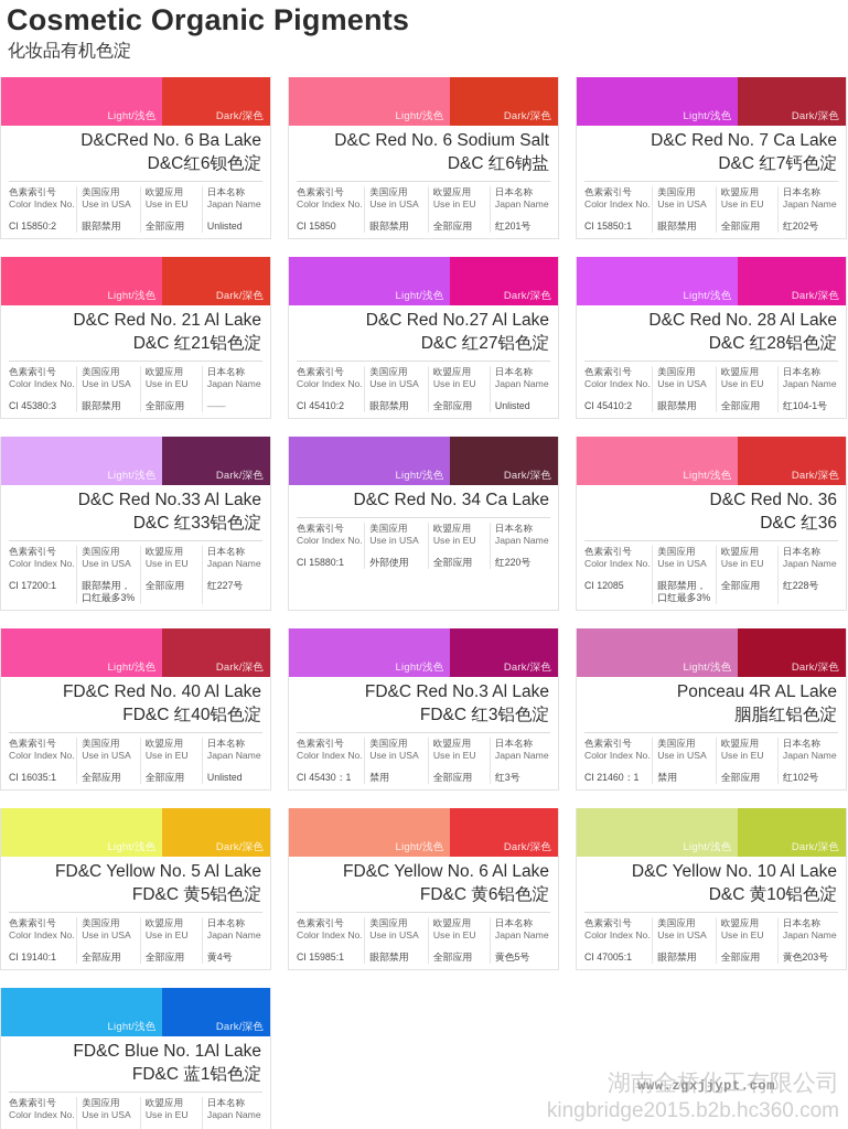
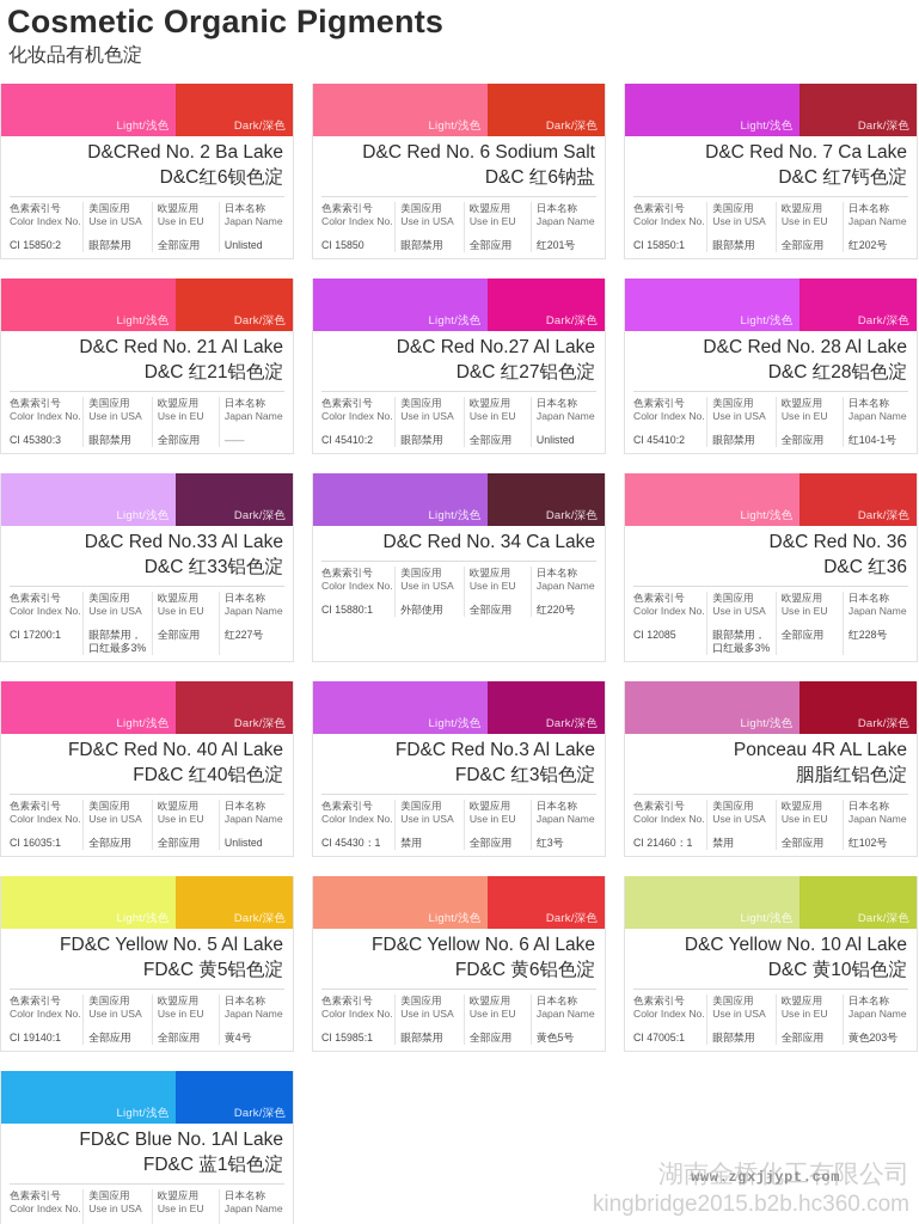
  Cosmetic Organic Pigments
  化妆品有机色淀
  Light/浅色
  Dark/深色
- D&CRed No. 6 Ba Lake
+ D&CRed No. 2 Ba Lake
  D&C红6钡色淀
  色素索引号
  Color Index No.
  CI 15850:2
  美国应用
  Use in USA
  眼部禁用
  欧盟应用
  Use in EU
  全部应用
  日本名称
  Japan Name
  Unlisted
  Light/浅色
  Dark/深色
  D&C Red No. 6 Sodium Salt
  D&C 红6钠盐
  色素索引号
  Color Index No.
  CI 15850
  美国应用
  Use in USA
  眼部禁用
  欧盟应用
  Use in EU
  全部应用
  日本名称
  Japan Name
  红201号
  Light/浅色
  Dark/深色
  D&C Red No. 7 Ca Lake
  D&C 红7钙色淀
  色素索引号
  Color Index No.
  CI 15850:1
  美国应用
  Use in USA
  眼部禁用
  欧盟应用
  Use in EU
  全部应用
  日本名称
  Japan Name
  红202号
  Light/浅色
  Dark/深色
  D&C Red No. 21 Al Lake
  D&C 红21铝色淀
  色素索引号
  Color Index No.
  CI 45380:3
  美国应用
  Use in USA
  眼部禁用
  欧盟应用
  Use in EU
  全部应用
  日本名称
  Japan Name
  ——
  Light/浅色
  Dark/深色
  D&C Red No.27 Al Lake
  D&C 红27铝色淀
  色素索引号
  Color Index No.
  CI 45410:2
  美国应用
  Use in USA
  眼部禁用
  欧盟应用
  Use in EU
  全部应用
  日本名称
  Japan Name
  Unlisted
  Light/浅色
  Dark/深色
  D&C Red No. 28 Al Lake
  D&C 红28铝色淀
  色素索引号
  Color Index No.
  CI 45410:2
  美国应用
  Use in USA
  眼部禁用
  欧盟应用
  Use in EU
  全部应用
  日本名称
  Japan Name
  红104-1号
  Light/浅色
  Dark/深色
  D&C Red No.33 Al Lake
  D&C 红33铝色淀
  色素索引号
  Color Index No.
  CI 17200:1
  美国应用
  Use in USA
  眼部禁用，
  口红最多3%
  欧盟应用
  Use in EU
  全部应用
  日本名称
  Japan Name
  红227号
  Light/浅色
  Dark/深色
  D&C Red No. 34 Ca Lake
  色素索引号
  Color Index No.
  CI 15880:1
  美国应用
  Use in USA
  外部使用
  欧盟应用
  Use in EU
  全部应用
  日本名称
  Japan Name
  红220号
  Light/浅色
  Dark/深色
  D&C Red No. 36
  D&C 红36
  色素索引号
  Color Index No.
  CI 12085
  美国应用
  Use in USA
  眼部禁用，
  口红最多3%
  欧盟应用
  Use in EU
  全部应用
  日本名称
  Japan Name
  红228号
  Light/浅色
  Dark/深色
  FD&C Red No. 40 Al Lake
  FD&C 红40铝色淀
  色素索引号
  Color Index No.
  CI 16035:1
  美国应用
  Use in USA
  全部应用
  欧盟应用
  Use in EU
  全部应用
  日本名称
  Japan Name
  Unlisted
  Light/浅色
  Dark/深色
  FD&C Red No.3 Al Lake
  FD&C 红3铝色淀
  色素索引号
  Color Index No.
  CI 45430：1
  美国应用
  Use in USA
  禁用
  欧盟应用
  Use in EU
  全部应用
  日本名称
  Japan Name
  红3号
  Light/浅色
  Dark/深色
  Ponceau 4R AL Lake
  胭脂红铝色淀
  色素索引号
  Color Index No.
  CI 21460：1
  美国应用
  Use in USA
  禁用
  欧盟应用
  Use in EU
  全部应用
  日本名称
  Japan Name
  红102号
  Light/浅色
  Dark/深色
  FD&C Yellow No. 5 Al Lake
  FD&C 黄5铝色淀
  色素索引号
  Color Index No.
  CI 19140:1
  美国应用
  Use in USA
  全部应用
  欧盟应用
  Use in EU
  全部应用
  日本名称
  Japan Name
  黄4号
  Light/浅色
  Dark/深色
  FD&C Yellow No. 6 Al Lake
  FD&C 黄6铝色淀
  色素索引号
  Color Index No.
  CI 15985:1
  美国应用
  Use in USA
  眼部禁用
  欧盟应用
  Use in EU
  全部应用
  日本名称
  Japan Name
  黄色5号
  Light/浅色
  Dark/深色
  D&C Yellow No. 10 Al Lake
  D&C 黄10铝色淀
  色素索引号
  Color Index No.
  CI 47005:1
  美国应用
  Use in USA
  眼部禁用
  欧盟应用
  Use in EU
  全部应用
  日本名称
  Japan Name
  黄色203号
  Light/浅色
  Dark/深色
  FD&C Blue No. 1Al Lake
  FD&C 蓝1铝色淀
  色素索引号
  Color Index No.
  美国应用
  Use in USA
  欧盟应用
  Use in EU
  日本名称
  Japan Name
  湖南金桥化工有限公司
  kingbridge2015.b2b.hc360.com
  www.zgxjjypt.com
